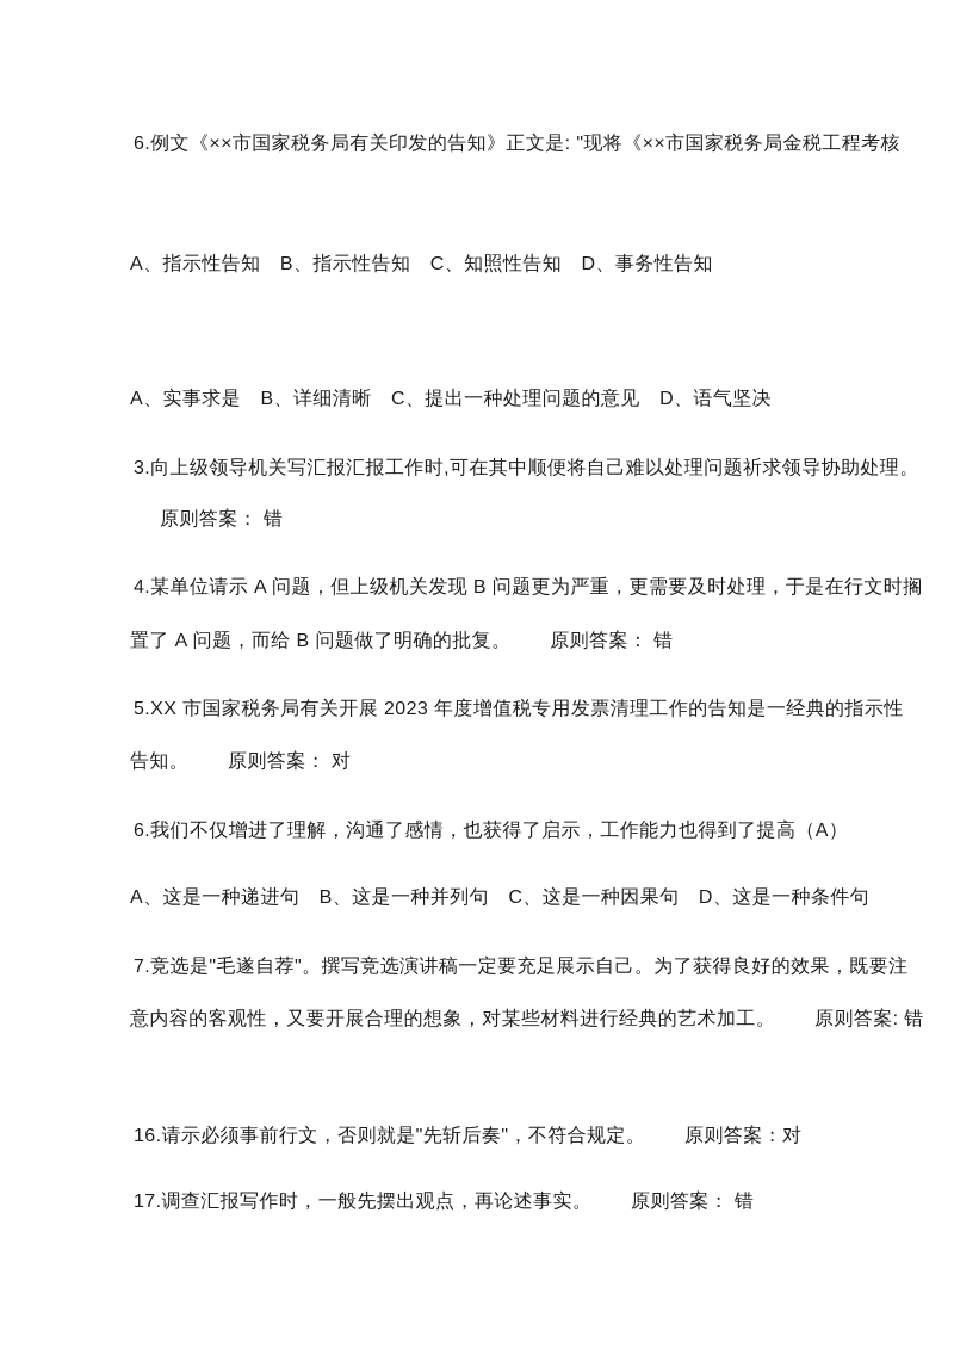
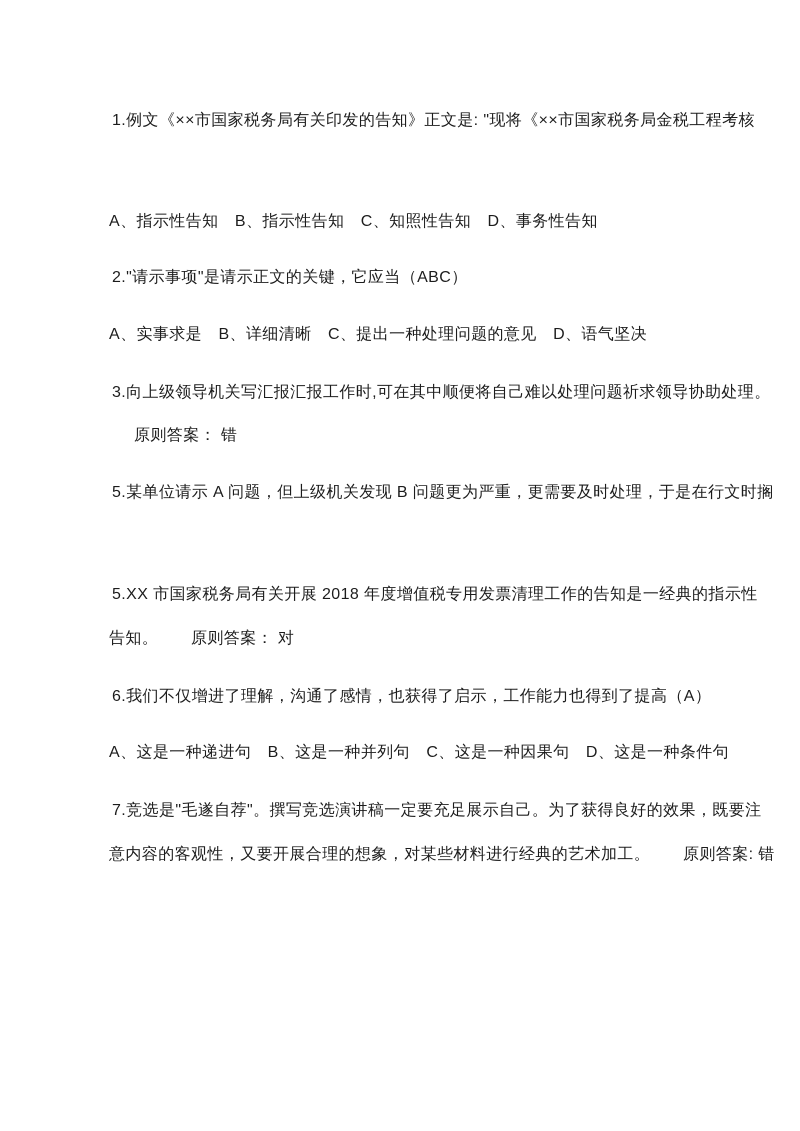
- 6.例文《××市国家税务局有关印发的告知》正文是: "现将《××市国家税务局金税工程考核
+ 1.例文《××市国家税务局有关印发的告知》正文是: "现将《××市国家税务局金税工程考核
  A、指示性告知 B、指示性告知 C、知照性告知 D、事务性告知
+ 2."请示事项"是请示正文的关键，它应当（ABC）
  A、实事求是 B、详细清晰 C、提出一种处理问题的意见 D、语气坚决
  3.向上级领导机关写汇报汇报工作时,可在其中顺便将自己难以处理问题祈求领导协助处理。
  原则答案： 错
- 4.某单位请示 A 问题，但上级机关发现 B 问题更为严重，更需要及时处理，于是在行文时搁
+ 5.某单位请示 A 问题，但上级机关发现 B 问题更为严重，更需要及时处理，于是在行文时搁
- 置了 A 问题，而给 B 问题做了明确的批复。 原则答案： 错
- 5.XX 市国家税务局有关开展 2023 年度增值税专用发票清理工作的告知是一经典的指示性
+ 5.XX 市国家税务局有关开展 2018 年度增值税专用发票清理工作的告知是一经典的指示性
  告知。 原则答案： 对
  6.我们不仅增进了理解，沟通了感情，也获得了启示，工作能力也得到了提高（A）
  A、这是一种递进句 B、这是一种并列句 C、这是一种因果句 D、这是一种条件句
  7.竞选是"毛遂自荐"。撰写竞选演讲稿一定要充足展示自己。为了获得良好的效果，既要注
  意内容的客观性，又要开展合理的想象，对某些材料进行经典的艺术加工。 原则答案: 错
- 16.请示必须事前行文，否则就是"先斩后奏"，不符合规定。 原则答案：对
- 17.调查汇报写作时，一般先摆出观点，再论述事实。 原则答案： 错
